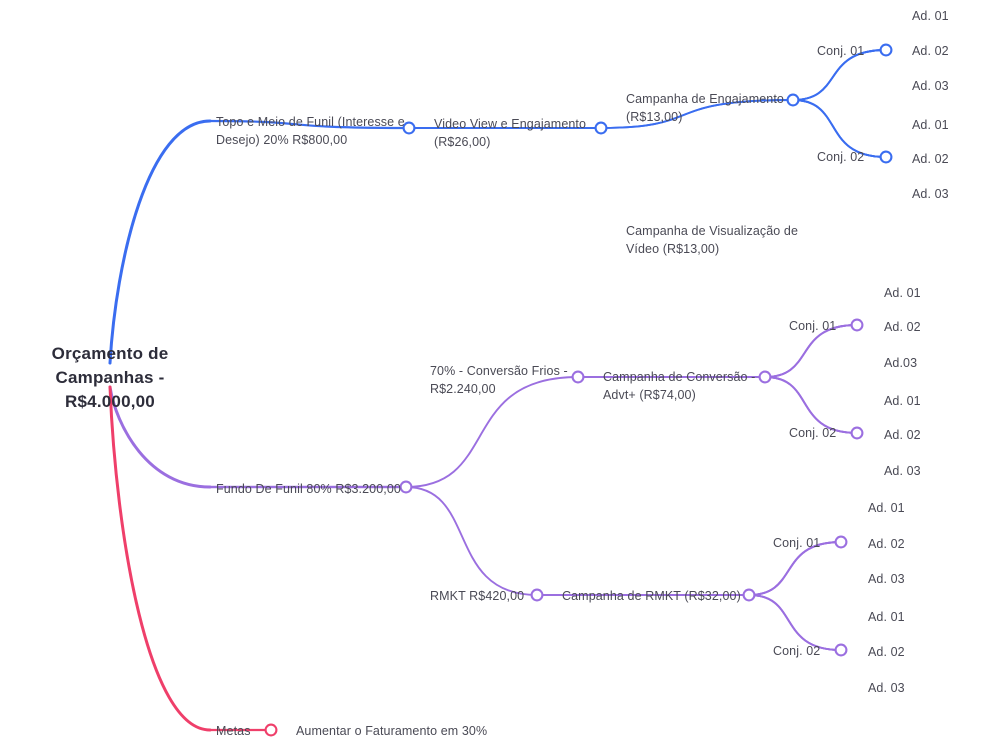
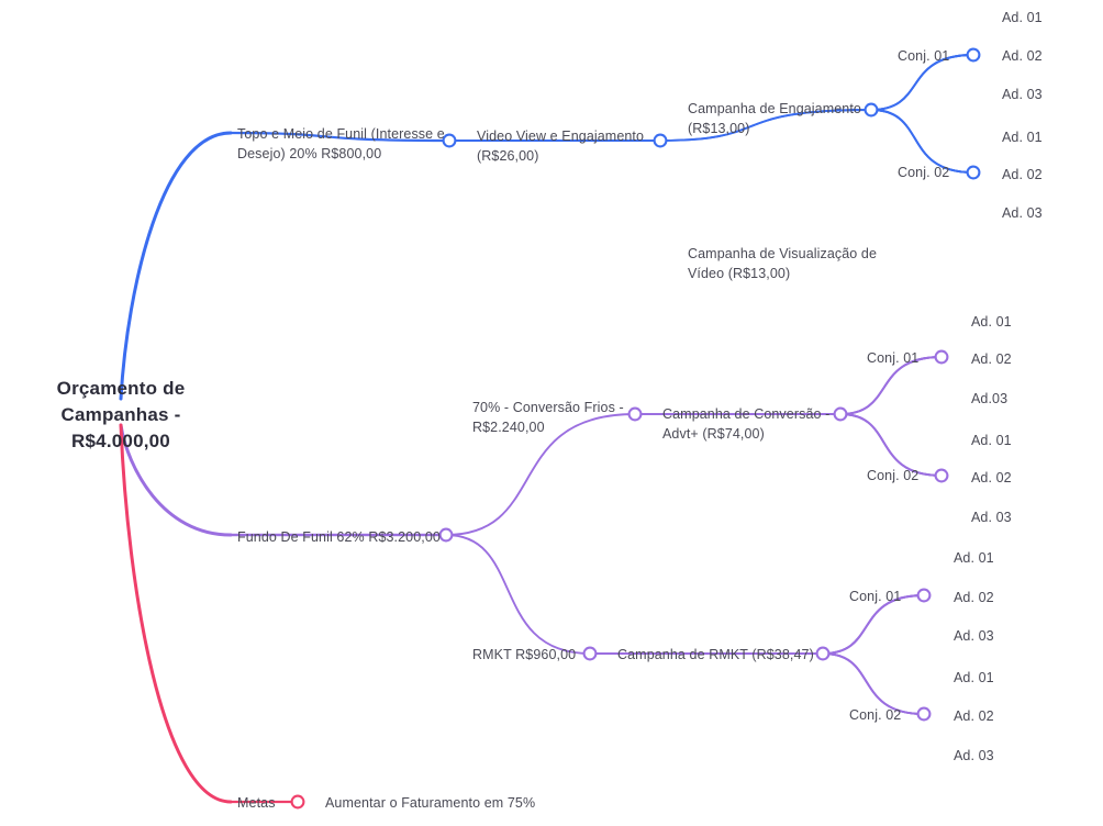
  Orçamento de
  Campanhas -
  R$4.000,00
  Topo e Meio de Funil (Interesse e
  Desejo) 20% R$800,00
  Video View e Engajamento
  (R$26,00)
  Campanha de Engajamento
  (R$13,00)
  Conj. 01
  Ad. 01
  Ad. 02
  Ad. 03
  Conj. 02
  Ad. 01
  Ad. 02
  Ad. 03
  Campanha de Visualização de
  Vídeo (R$13,00)
- Fundo De Funil 80% R$3.200,00
+ Fundo De Funil 62% R$3.200,00
  70% - Conversão Frios -
  R$2.240,00
  Campanha de Conversão -
  Advt+ (R$74,00)
  Conj. 01
  Ad. 01
  Ad. 02
  Ad.03
  Conj. 02
  Ad. 01
  Ad. 02
  Ad. 03
- RMKT R$420,00
+ RMKT R$960,00
- Campanha de RMKT (R$32,00)
+ Campanha de RMKT (R$38,47)
  Conj. 01
  Ad. 01
  Ad. 02
  Ad. 03
  Conj. 02
  Ad. 01
  Ad. 02
  Ad. 03
  Metas
- Aumentar o Faturamento em 30%
+ Aumentar o Faturamento em 75%
